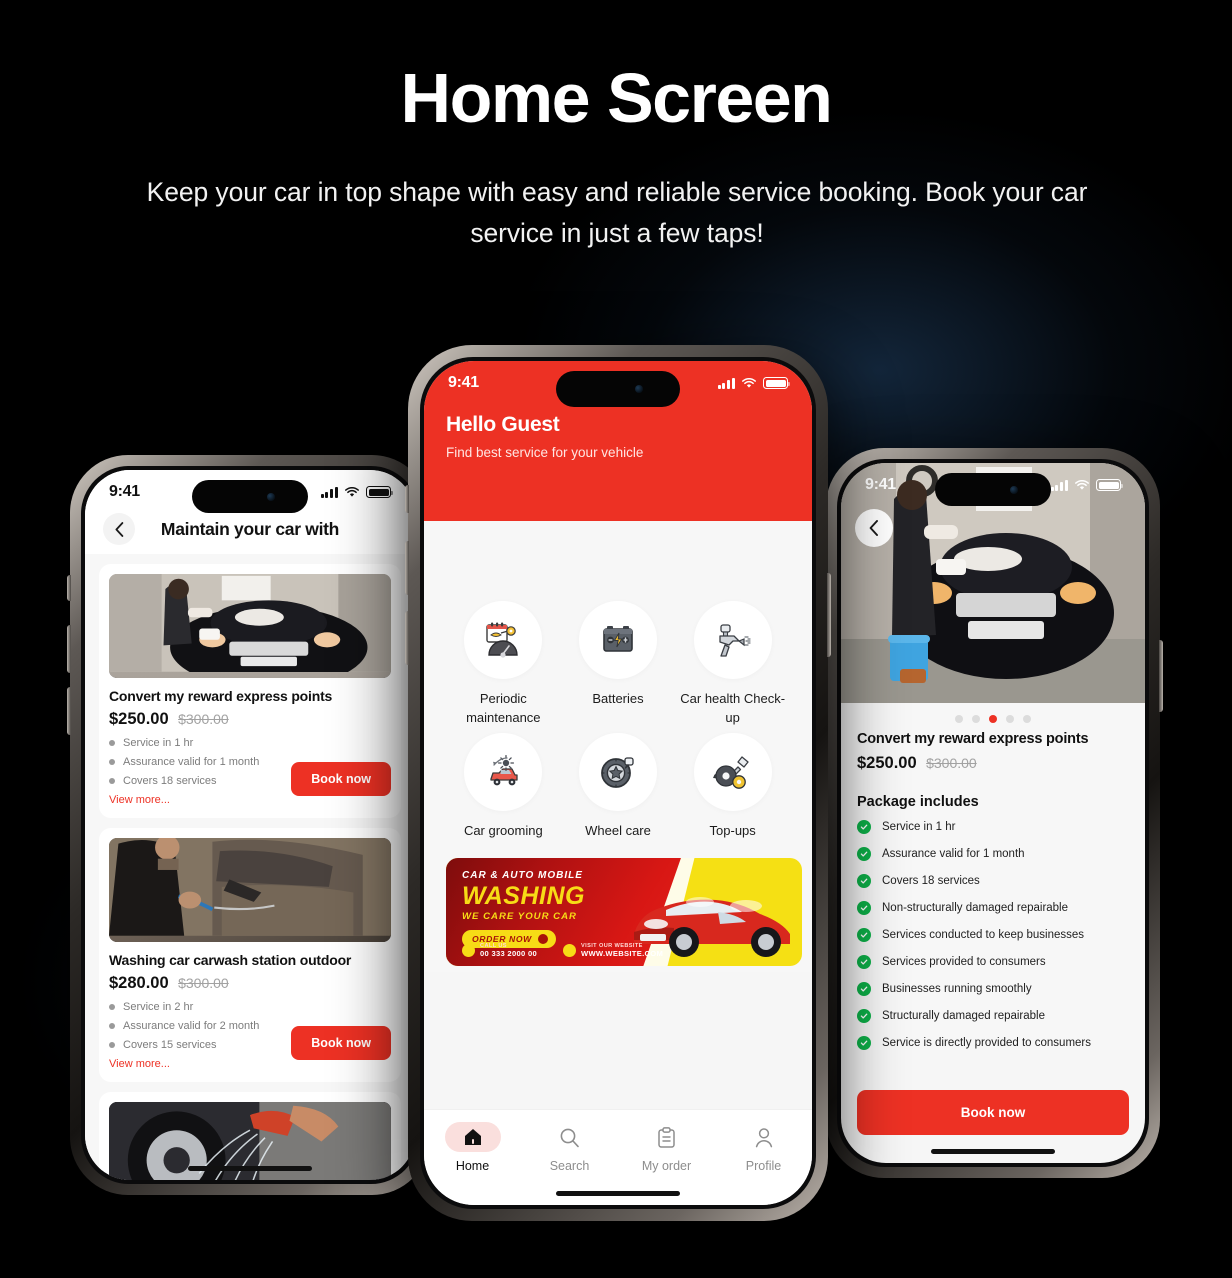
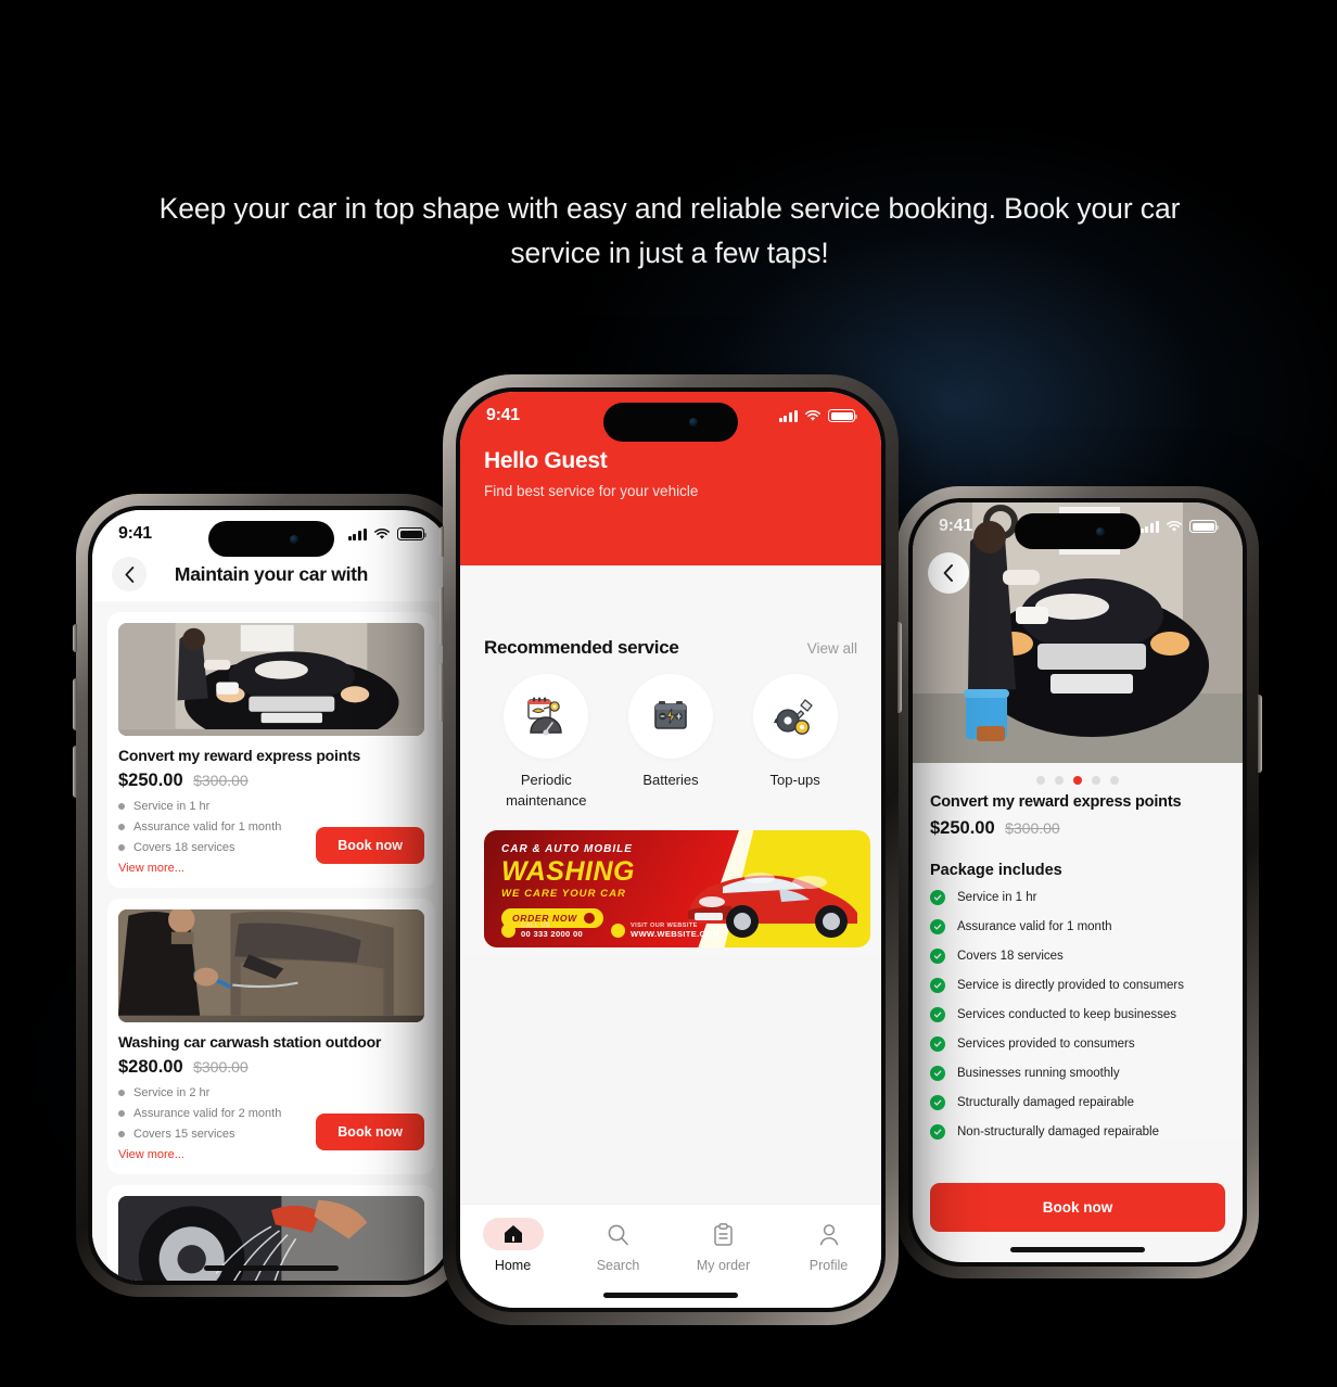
- Home Screen
  Keep your car in top shape with easy and reliable service booking. Book your car service in just a few taps!
  9:41
  Maintain your car with
  Convert my reward express points
  $250.00 $300.00
  Service in 1 hr
  Assurance valid for 1 month
  Covers 18 services
  View more...
  Book now
  Washing car carwash station outdoor
  $280.00 $300.00
  Service in 2 hr
  Assurance valid for 2 month
  Covers 15 services
  View more...
  Book now
  9:41
  Convert my reward express points
  $250.00 $300.00
  Package includes
  Service in 1 hr
  Assurance valid for 1 month
  Covers 18 services
- Non-structurally damaged repairable
+ Service is directly provided to consumers
  Services conducted to keep businesses
  Services provided to consumers
  Businesses running smoothly
  Structurally damaged repairable
- Service is directly provided to consumers
+ Non-structurally damaged repairable
  Book now
  Hello Guest
  Find best service for your vehicle
  9:41
+ Recommended service
+ View all
  Periodic maintenance
  Batteries
- Car health Check-up
- Car grooming
- Wheel care
  Top-ups
  CAR & AUTO MOBILE
  WASHING
  WE CARE YOUR CAR
  ORDER NOW
  00 333 2000 00
  WWW.WEBSITE.COM
  Home
  Search
  My order
  Profile
